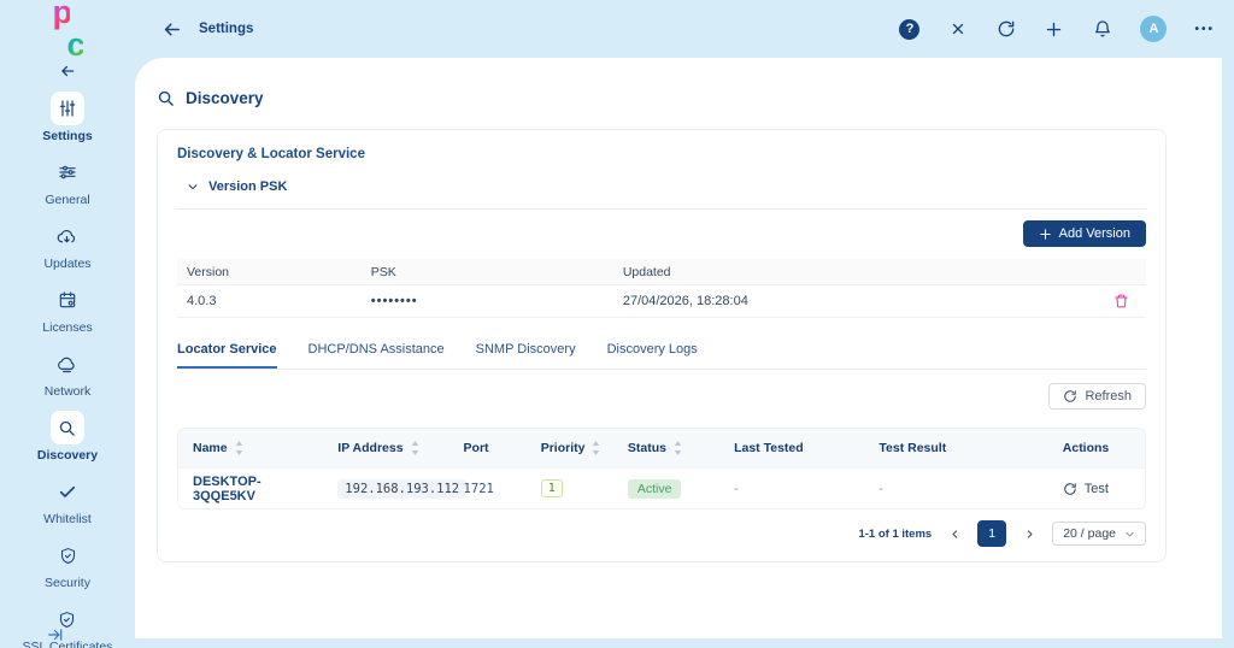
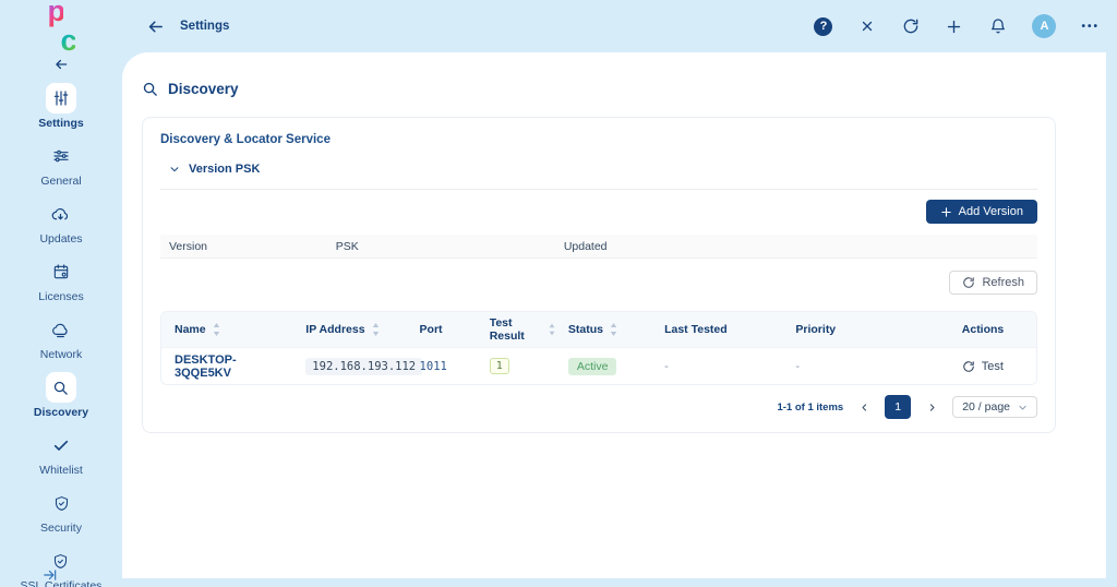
  p
  c
  Settings
  ?
  A
  •••
  Settings
  General
  Updates
  Licenses
  Network
  Discovery
  Whitelist
  Security
  SSL Certificates
  Discovery
  Discovery & Locator Service
  Version PSK
  Add Version
  Version
  PSK
  Updated
- 4.0.3
- ••••••••
- 27/04/2026, 18:28:04
- Locator Service
- DHCP/DNS Assistance
- SNMP Discovery
- Discovery Logs
  Refresh
  Name
  IP Address
  Port
- Priority
+ Test Result
  Status
  Last Tested
- Test Result
+ Priority
  Actions
  DESKTOP-3QQE5KV
  192.168.193.112
- 1721
+ 1011
  1
  Active
  -
  -
  Test
  1-1 of 1 items
  1
  20 / page
